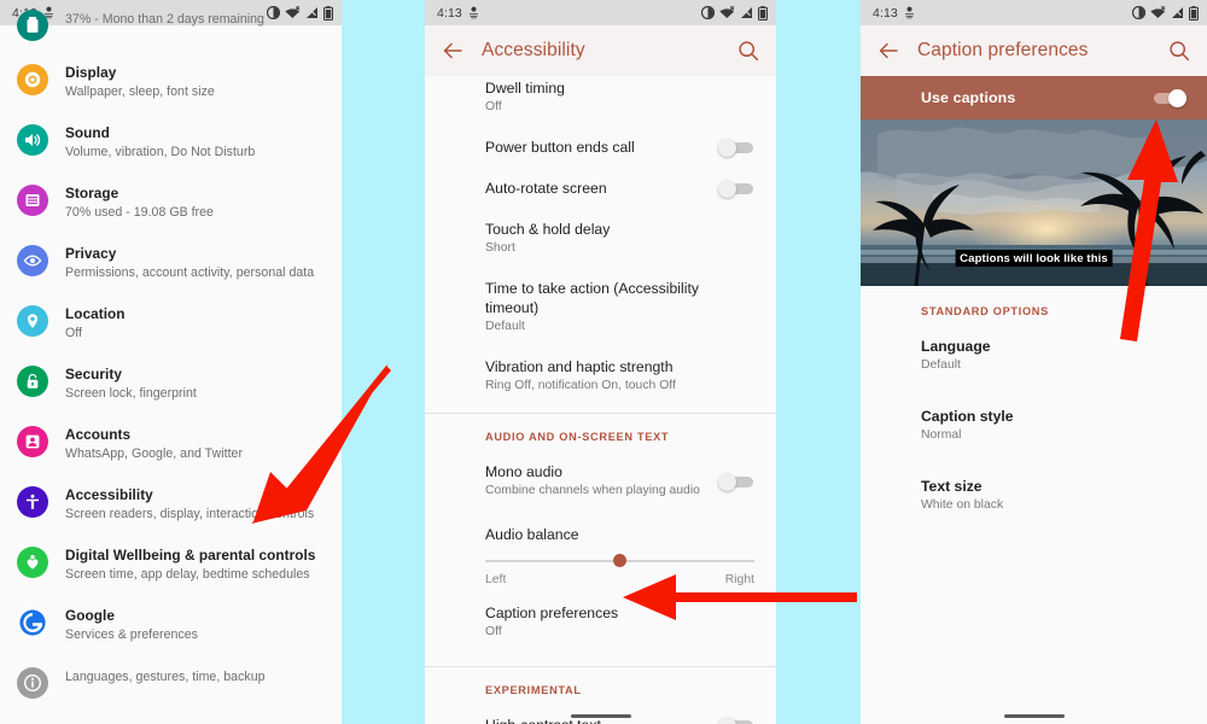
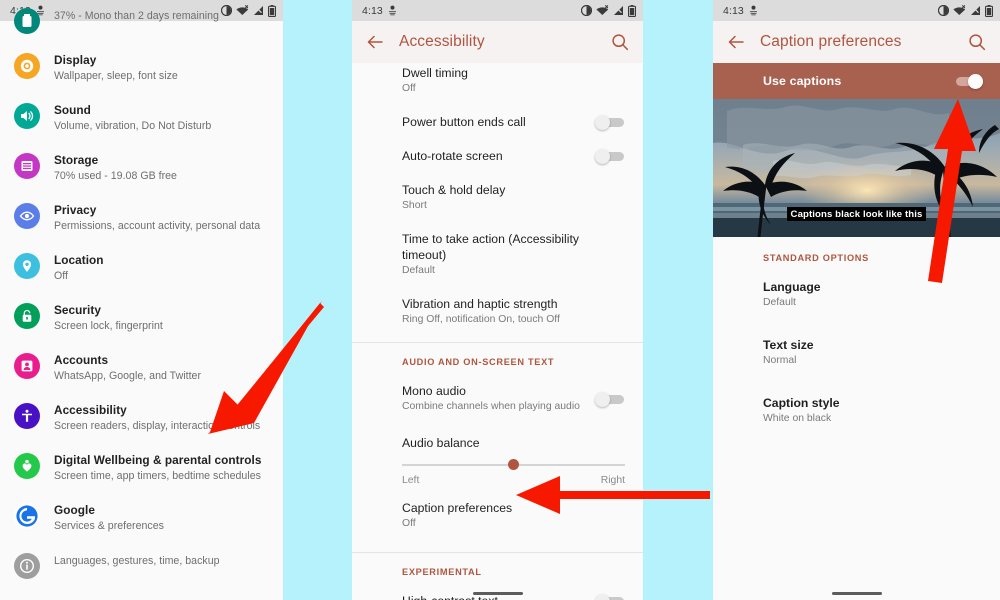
  37% - Mono than 2 days remaining
  Display
  Wallpaper, sleep, font size
  Sound
  Volume, vibration, Do Not Disturb
  Storage
  70% used - 19.08 GB free
  Privacy
  Permissions, account activity, personal data
  Location
  Off
  Security
  Screen lock, fingerprint
  Accounts
  WhatsApp, Google, and Twitter
  Accessibility
  Screen readers, display, interactiotrols
  Digital Wellbeing & parental controls
- Screen time, app delay, bedtime schedules
+ Screen time, app timers, bedtime schedules
  Google
  Services & preferences
  Languages, gestures, time, backup
  4:13
  Accessibility
  Dwell timing
  Off
  Power button ends call
  Auto-rotate screen
  Touch & hold delay
  Short
  Time to take action (Accessibility timeout)
  Default
  Vibration and haptic strength
  Ring Off, notification On, touch Off
  AUDIO AND ON-SCREEN TEXT
  Mono audio
  Combine channels when playing audio
  Audio balance
  Left
  Right
  Caption preferences
  Off
  EXPERIMENTAL
  4:13
  Caption preferences
  Use captions
- Captions will look like this
+ Captions black look like this
  STANDARD OPTIONS
  Language
  Default
- Caption style
+ Text size
  Normal
- Text size
+ Caption style
  White on black
